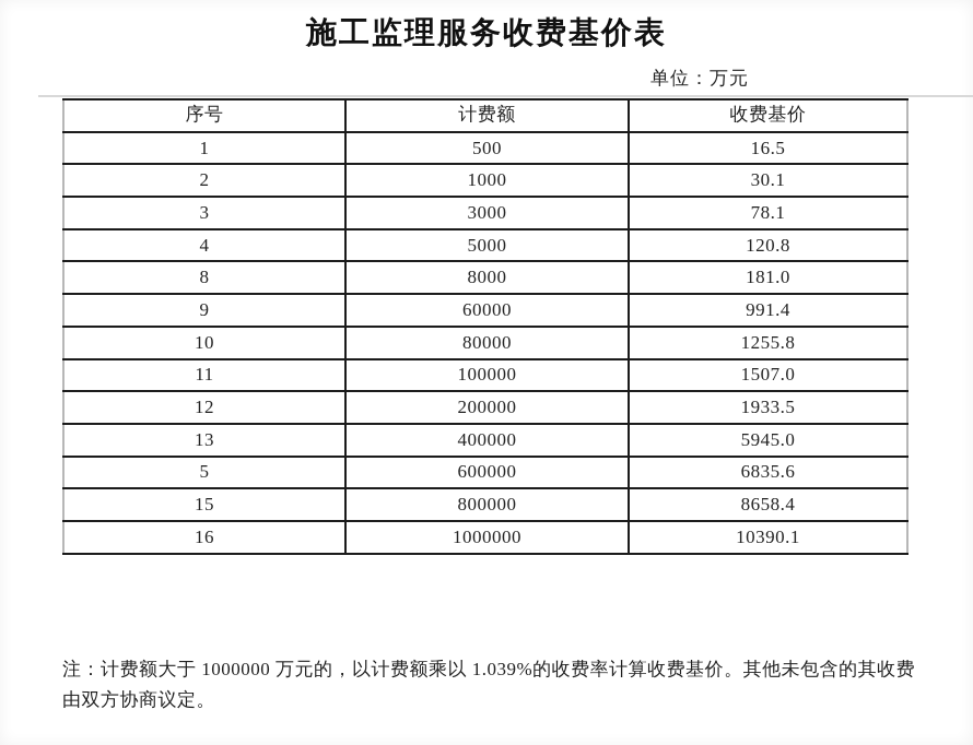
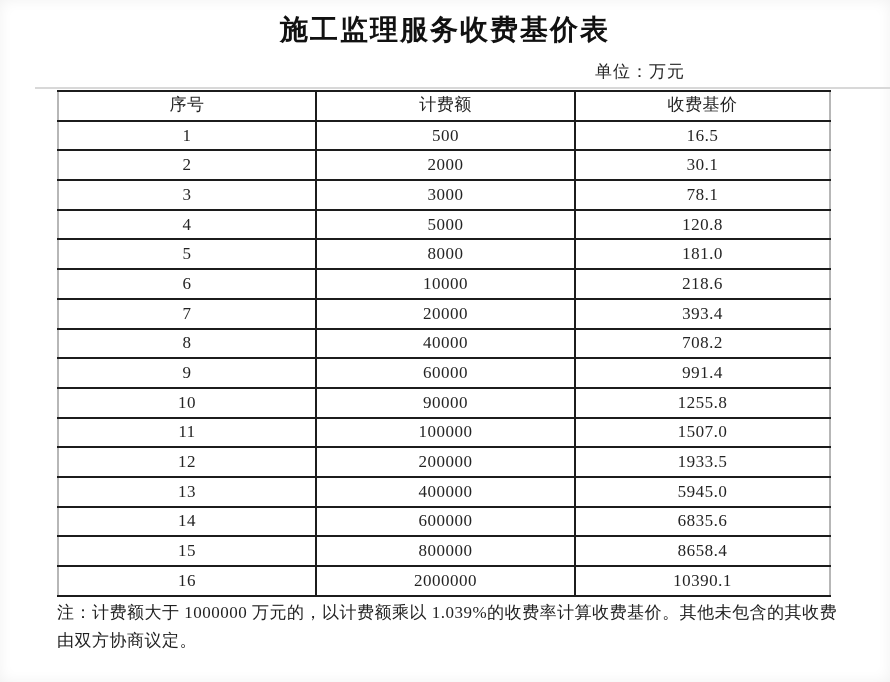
  施工监理服务收费基价表
  单位：万元
  序号	计费额	收费基价
  1	500	16.5
- 2	1000	30.1
+ 2	2000	30.1
  3	3000	78.1
  4	5000	120.8
- 8	8000	181.0
+ 5	8000	181.0
+ 6	10000	218.6
+ 7	20000	393.4
+ 8	40000	708.2
  9	60000	991.4
- 10	80000	1255.8
+ 10	90000	1255.8
  11	100000	1507.0
  12	200000	1933.5
  13	400000	5945.0
- 5	600000	6835.6
+ 14	600000	6835.6
  15	800000	8658.4
- 16	1000000	10390.1
+ 16	2000000	10390.1
  注：计费额大于 1000000 万元的，以计费额乘以 1.039%的收费率计算收费基价。其他未包含的其收费由双方协商议定。
